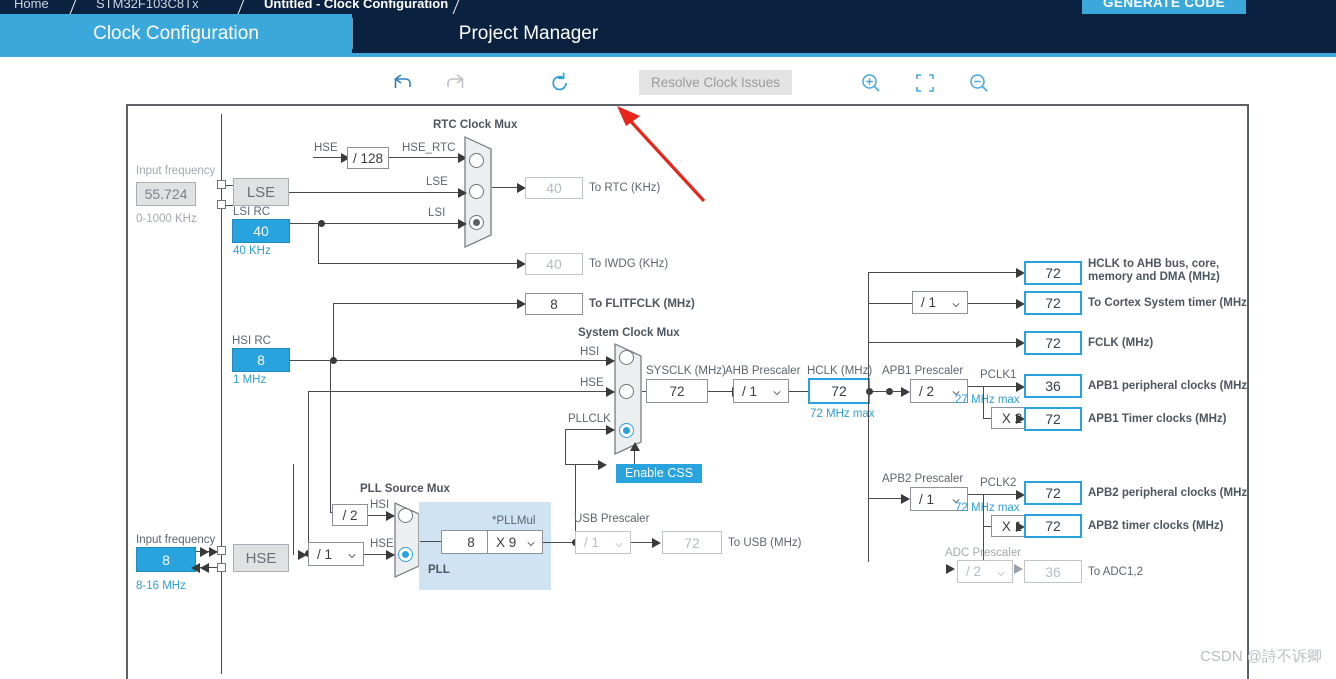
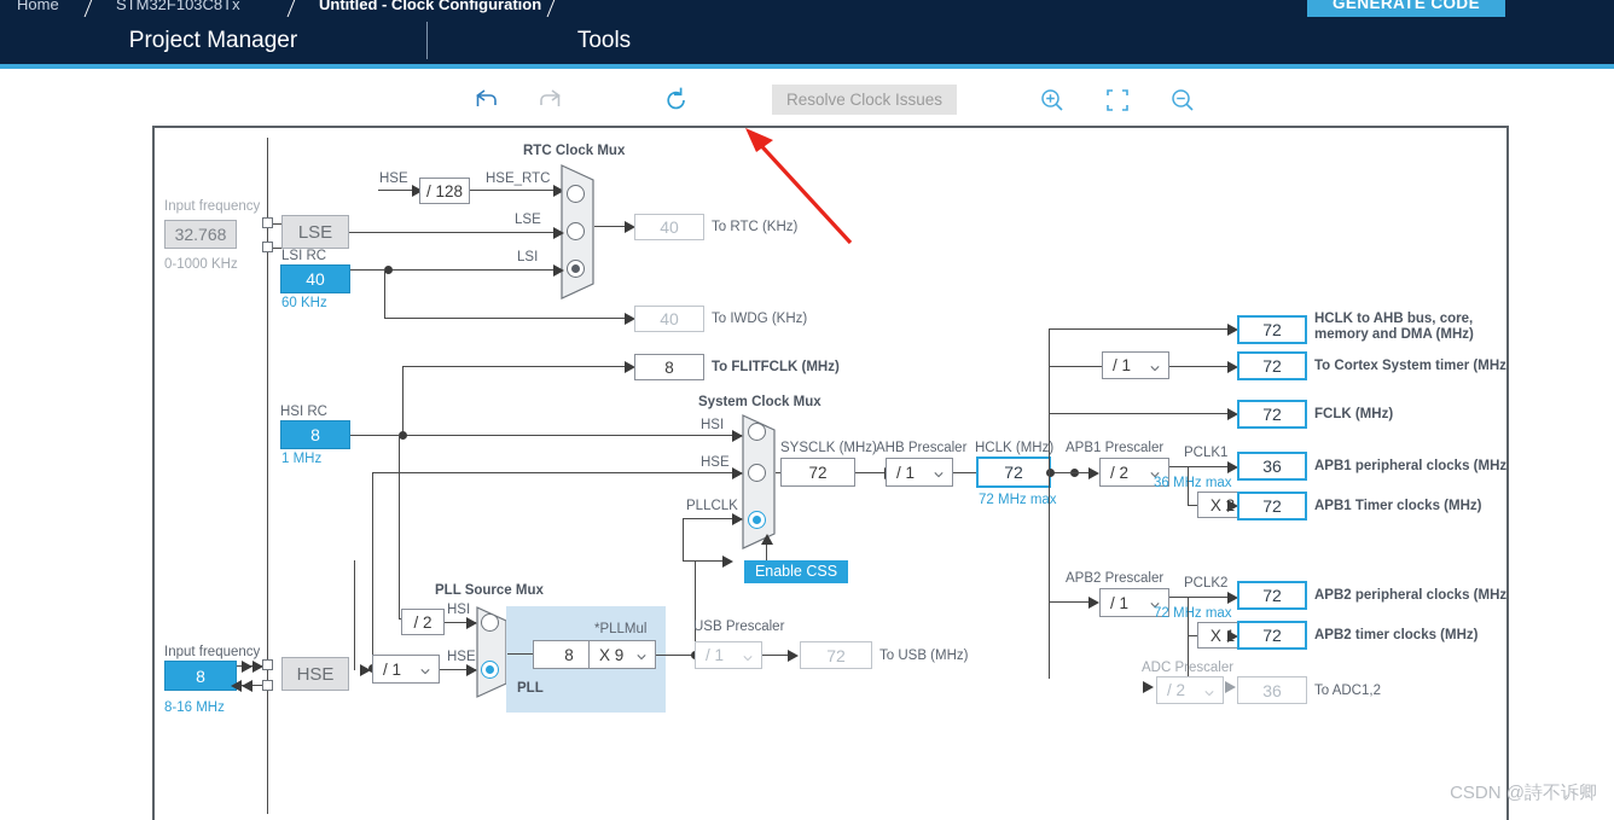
  Home
  STM32F103C8Tx
  Untitled - Clock Configuration
  GENERATE CODE
- Clock Configuration
  Project Manager
+ Tools
  Resolve Clock Issues
  Input frequency
- 55.724
+ 32.768
  0-1000 KHz
  LSE
  LSI RC
  40
- 40 KHz
+ 60 KHz
  HSE
  / 128
  HSE_RTC
  RTC Clock Mux
  LSE
  LSI
  40
  To RTC (KHz)
  40
  To IWDG (KHz)
  8
  To FLITFCLK (MHz)
  HSI RC
  8
  1 MHz
  HSI
  System Clock Mux
  HSE
  PLLCLK
  Enable CSS
  SYSCLK (MHz)
  72
  AHB Prescaler
  / 1
  HCLK (MHz)
  72
  72 MHz max
  72
  HCLK to AHB bus, core,
  memory and DMA (MHz)
  / 1
  72
  To Cortex System timer (MHz
  72
  FCLK (MHz)
  APB1 Prescaler
  / 2
  PCLK1
- 27 MHz max
+ 36 MHz max
  36
  APB1 peripheral clocks (MHz
  X 2
  72
  APB1 Timer clocks (MHz)
  APB2 Prescaler
  / 1
  PCLK2
  72 MHz max
  72
  APB2 peripheral clocks (MHz
  X 1
  72
  APB2 timer clocks (MHz)
  ADC Pescaler
  / 2
  36
  To ADC1,2
  PLL Source Mux
  / 2
  HSI
  / 1
  HSE
  PLL
  8
  *PLLMul
  X 9
  USB Prescaler
  / 1
  72
  To USB (MHz)
  Input frequency
  8
  8-16 MHz
  HSE
  CSDN @詩不诉卿
